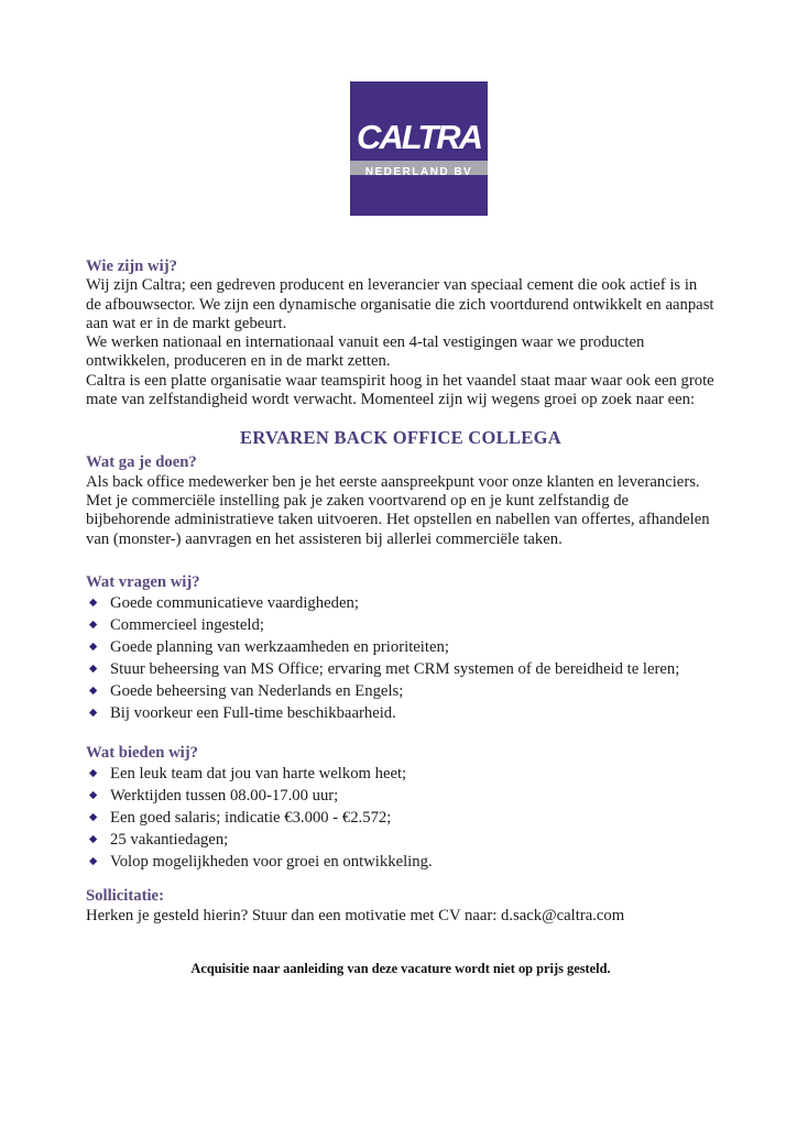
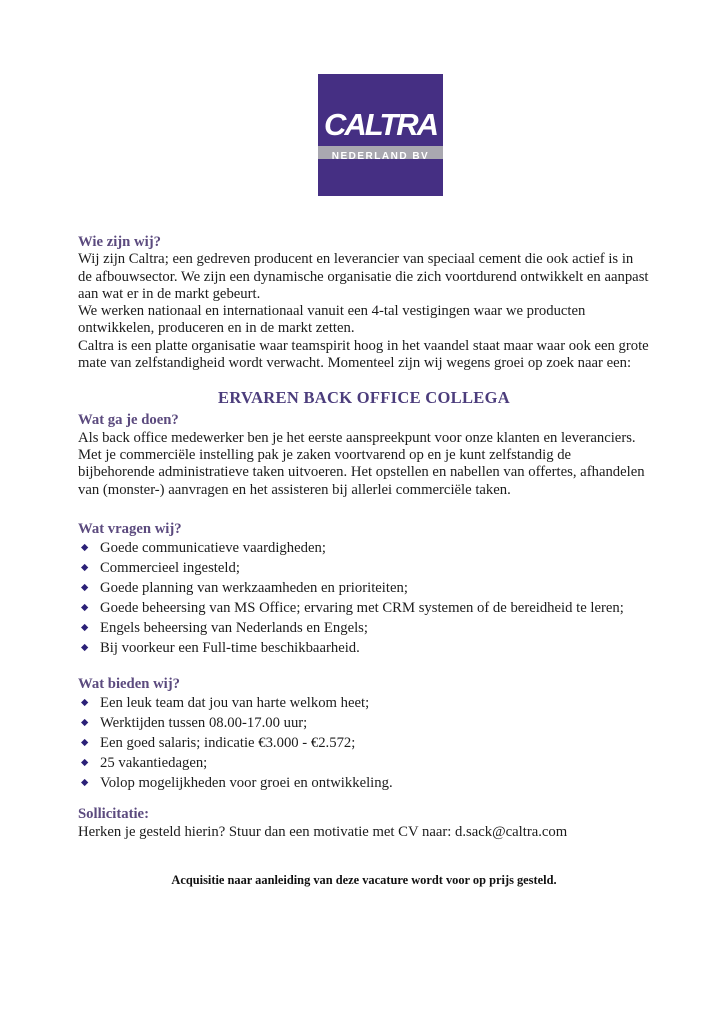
  CALTRA
  NEDERLAND BV
  Wie zijn wij?
  Wij zijn Caltra; een gedreven producent en leverancier van speciaal cement die ook actief is in de afbouwsector. We zijn een dynamische organisatie die zich voortdurend ontwikkelt en aanpast aan wat er in de markt gebeurt.
  We werken nationaal en internationaal vanuit een 4-tal vestigingen waar we producten ontwikkelen, produceren en in de markt zetten.
  Caltra is een platte organisatie waar teamspirit hoog in het vaandel staat maar waar ook een grote mate van zelfstandigheid wordt verwacht. Momenteel zijn wij wegens groei op zoek naar een:
  ERVAREN BACK OFFICE COLLEGA
  Wat ga je doen?
  Als back office medewerker ben je het eerste aanspreekpunt voor onze klanten en leveranciers. Met je commerciële instelling pak je zaken voortvarend op en je kunt zelfstandig de bijbehorende administratieve taken uitvoeren. Het opstellen en nabellen van offertes, afhandelen van (monster-) aanvragen en het assisteren bij allerlei commerciële taken.
  Wat vragen wij?
  ◆
  Goede communicatieve vaardigheden;
  ◆
  Commercieel ingesteld;
  ◆
  Goede planning van werkzaamheden en prioriteiten;
  ◆
- Stuur beheersing van MS Office; ervaring met CRM systemen of de bereidheid te leren;
+ Goede beheersing van MS Office; ervaring met CRM systemen of de bereidheid te leren;
  ◆
- Goede beheersing van Nederlands en Engels;
+ Engels beheersing van Nederlands en Engels;
  ◆
  Bij voorkeur een Full-time beschikbaarheid.
  Wat bieden wij?
  ◆
  Een leuk team dat jou van harte welkom heet;
  ◆
  Werktijden tussen 08.00-17.00 uur;
  ◆
  Een goed salaris; indicatie €3.000 - €2.572;
  ◆
  25 vakantiedagen;
  ◆
  Volop mogelijkheden voor groei en ontwikkeling.
  Sollicitatie:
  Herken je gesteld hierin? Stuur dan een motivatie met CV naar: d.sack@caltra.com
- Acquisitie naar aanleiding van deze vacature wordt niet op prijs gesteld.
+ Acquisitie naar aanleiding van deze vacature wordt voor op prijs gesteld.
